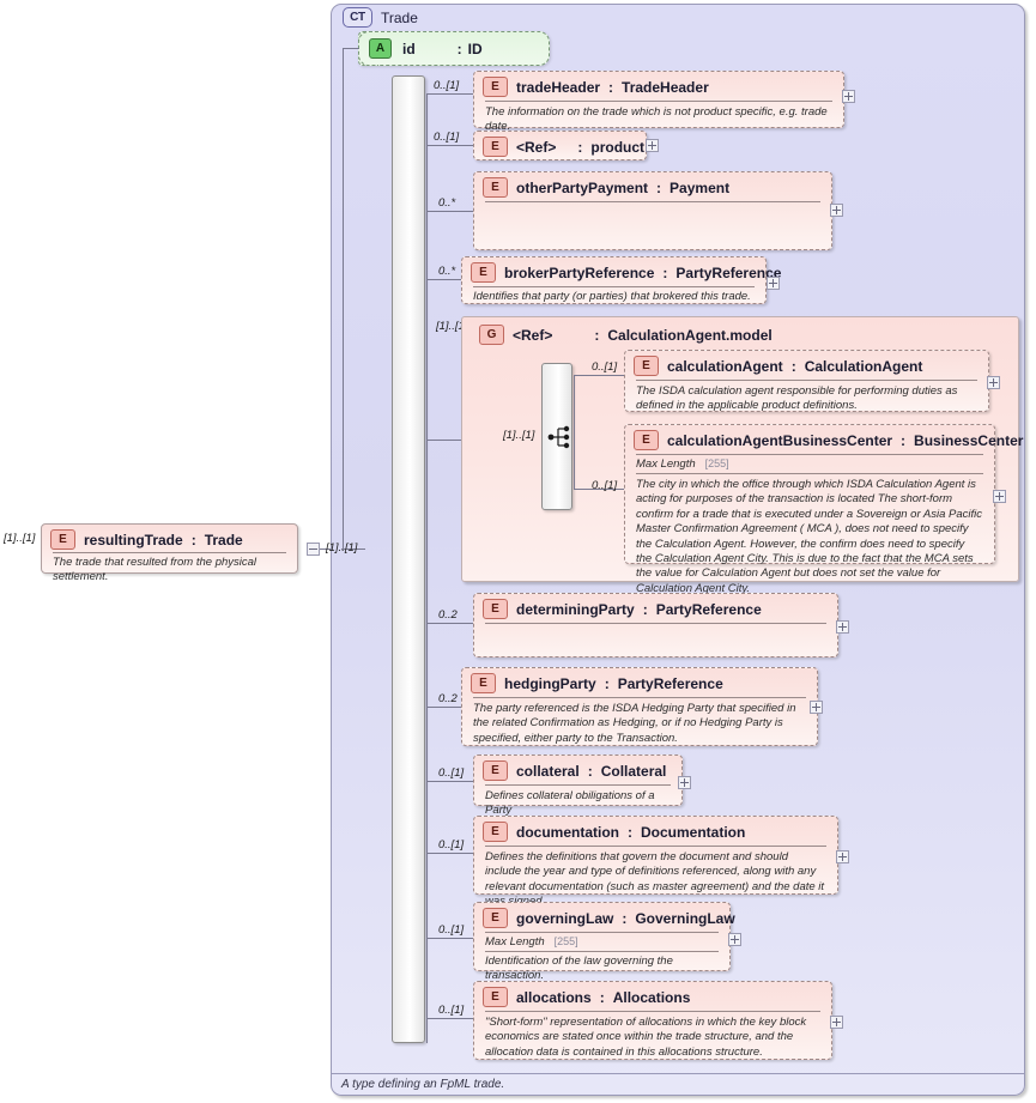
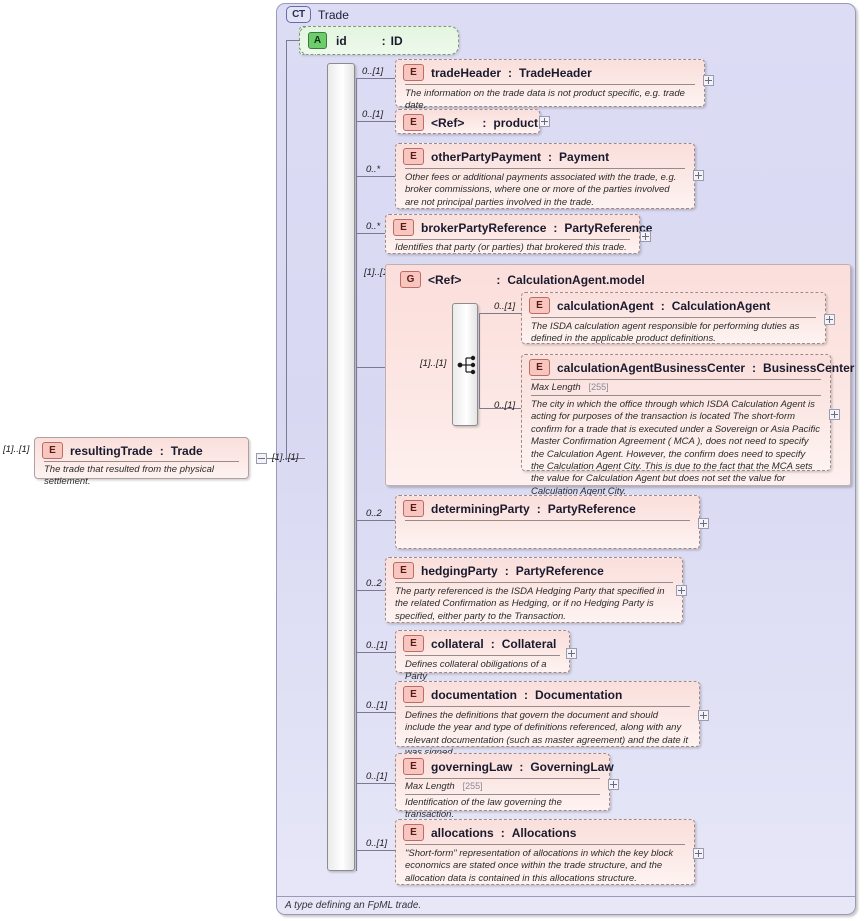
  [1]..[1]
  E
  resultingTrade
  :
  Trade
  The trade that resulted from the physical settlement.
  CT
  Trade
  A type defining an FpML trade.
  A
  id
  :
  ID
  [1]..[1]
  0..[1]
  E
  tradeHeader
  :
  TradeHeader
- The information on the trade which is not product specific, e.g. trade date.
+ The information on the trade data is not product specific, e.g. trade date.
  0..[1]
  E
  <Ref>
  :
  product
  0..*
  E
  otherPartyPayment
  :
  Payment
+ Other fees or additional payments associated with the trade, e.g. broker commissions, where one or more of the parties involved are not principal parties involved in the trade.
  0..*
  E
  brokerPartyReference
  :
  PartyReference
  Identifies that party (or parties) that brokered this trade.
  [1]..[
  G
  <Ref>
  :
  CalculationAgent.model
  [1]..[1]
  0..[1]
  E
  calculationAgent
  :
  CalculationAgent
  The ISDA calculation agent responsible for performing duties as defined in the applicable product definitions.
  0..[1]
  E
  calculationAgentBusinessCenter
  :
  BusinessCenter
  Max Length
  [255]
  The city in which the office through which ISDA Calculation Agent is acting for purposes of the transaction is located The short-form confirm for a trade that is executed under a Sovereign or Asia Pacific Master Confirmation Agreement ( MCA ), does not need to specify the Calculation Agent. However, the confirm does need to specify the Calculation Agent City. This is due to the fact that the MCA sets the value for Calculation Agent but does not set the value for Calculation Agent City.
  0..2
  E
  determiningParty
  :
  PartyReference
  0..2
  E
  hedgingParty
  :
  PartyReference
  The party referenced is the ISDA Hedging Party that specified in the related Confirmation as Hedging, or if no Hedging Party is specified, either party to the Transaction.
  0..[1]
  E
  collateral
  :
  Collateral
  Defines collateral obiligations of a Party
  0..[1]
  E
  documentation
  :
  Documentation
  Defines the definitions that govern the document and should include the year and type of definitions referenced, along with any relevant documentation (such as master agreement) and the date it
  0..[1]
  E
  governingLaw
  :
  GoverningLaw
  Max Length
  [255]
  Identification of the law governing the transaction.
  0..[1]
  E
  allocations
  :
  Allocations
  "Short-form" representation of allocations in which the key block economics are stated once within the trade structure, and the allocation data is contained in this allocations structure.
